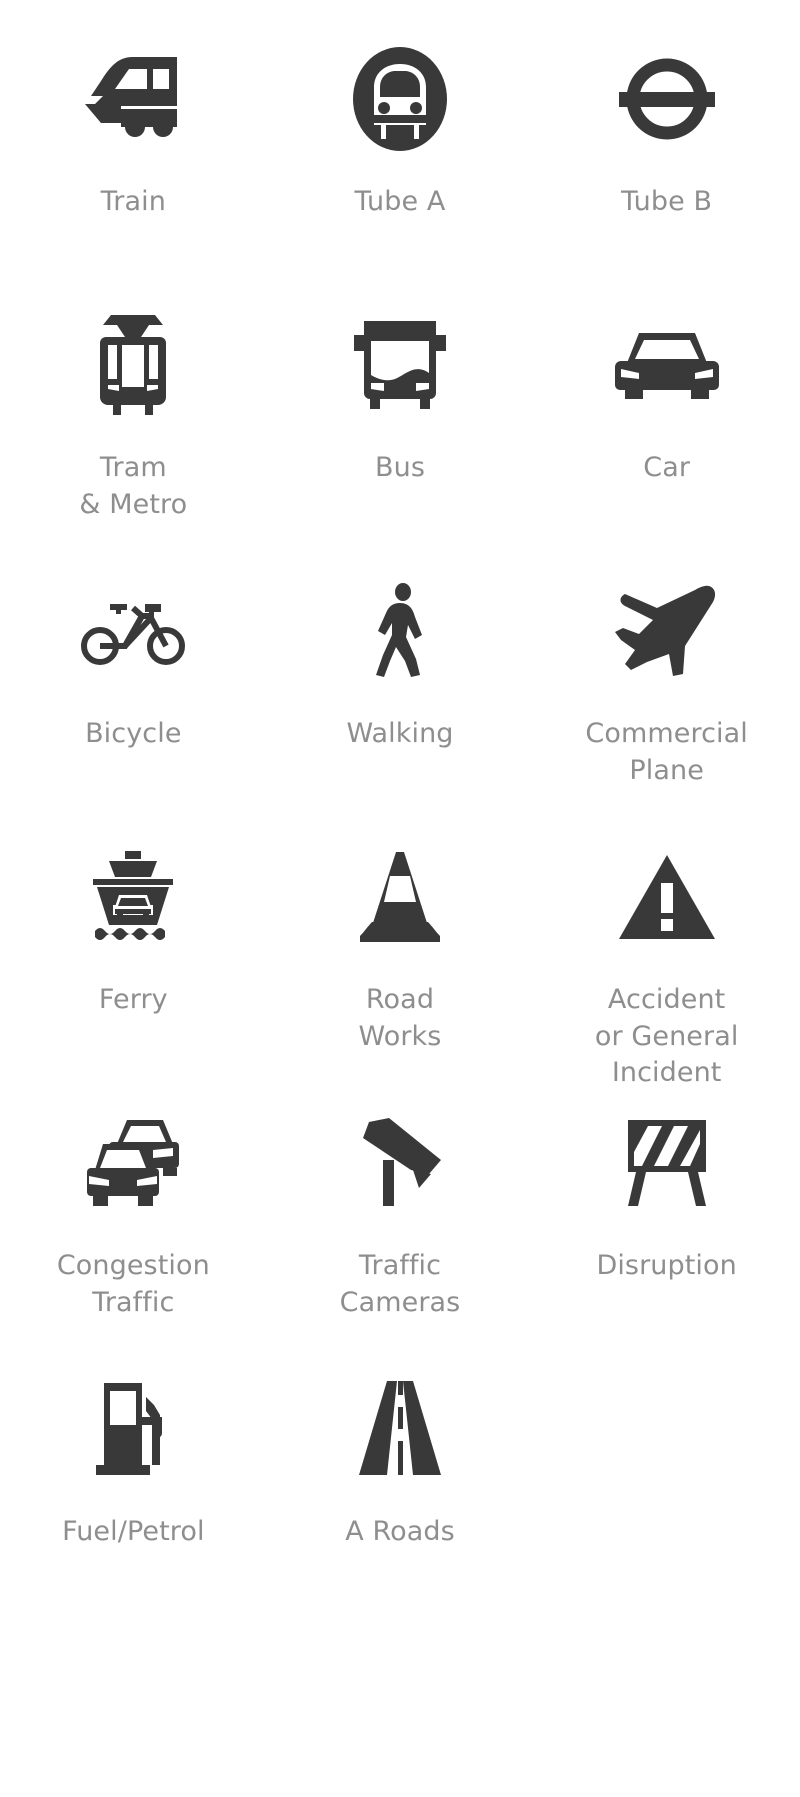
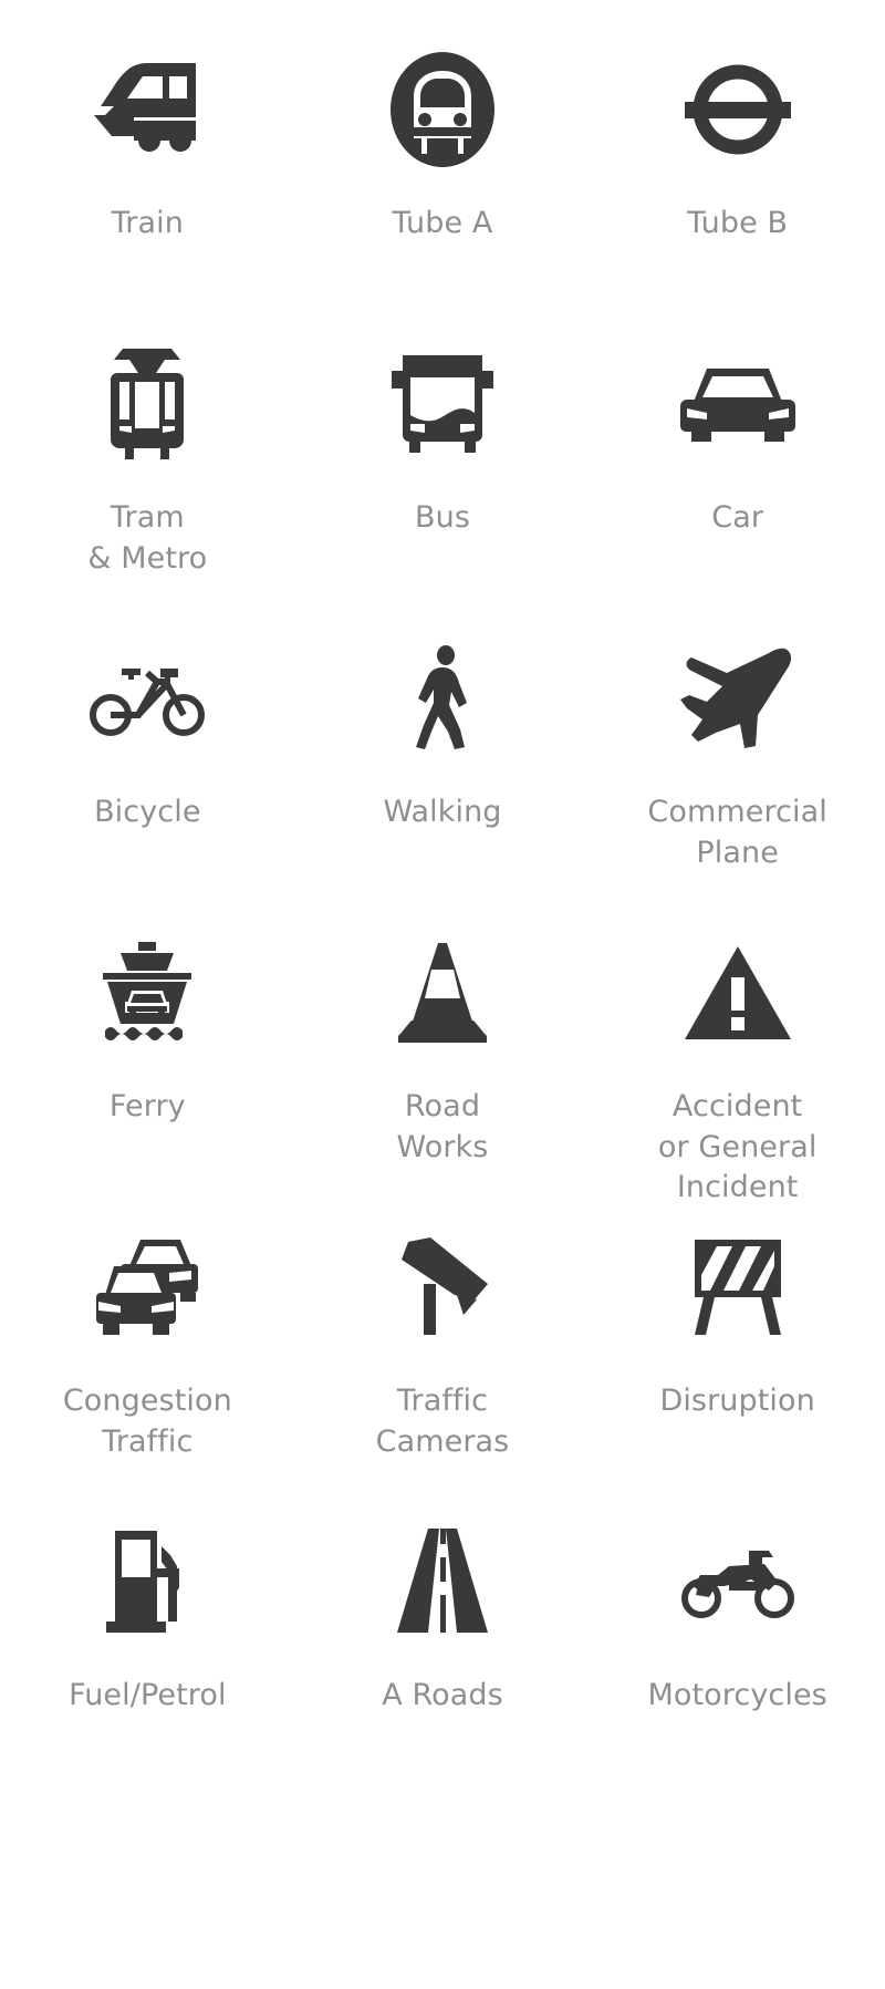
  Train
  Tube A
  Tube B
  Tram
  & Metro
  Bus
  Car
  Bicycle
  Walking
  Commercial
  Plane
  Ferry
  Road
  Works
  Accident
  or General
  Incident
  Congestion
  Traffic
  Traffic
  Cameras
  Disruption
  Fuel/Petrol
  A Roads
+ Motorcycles
